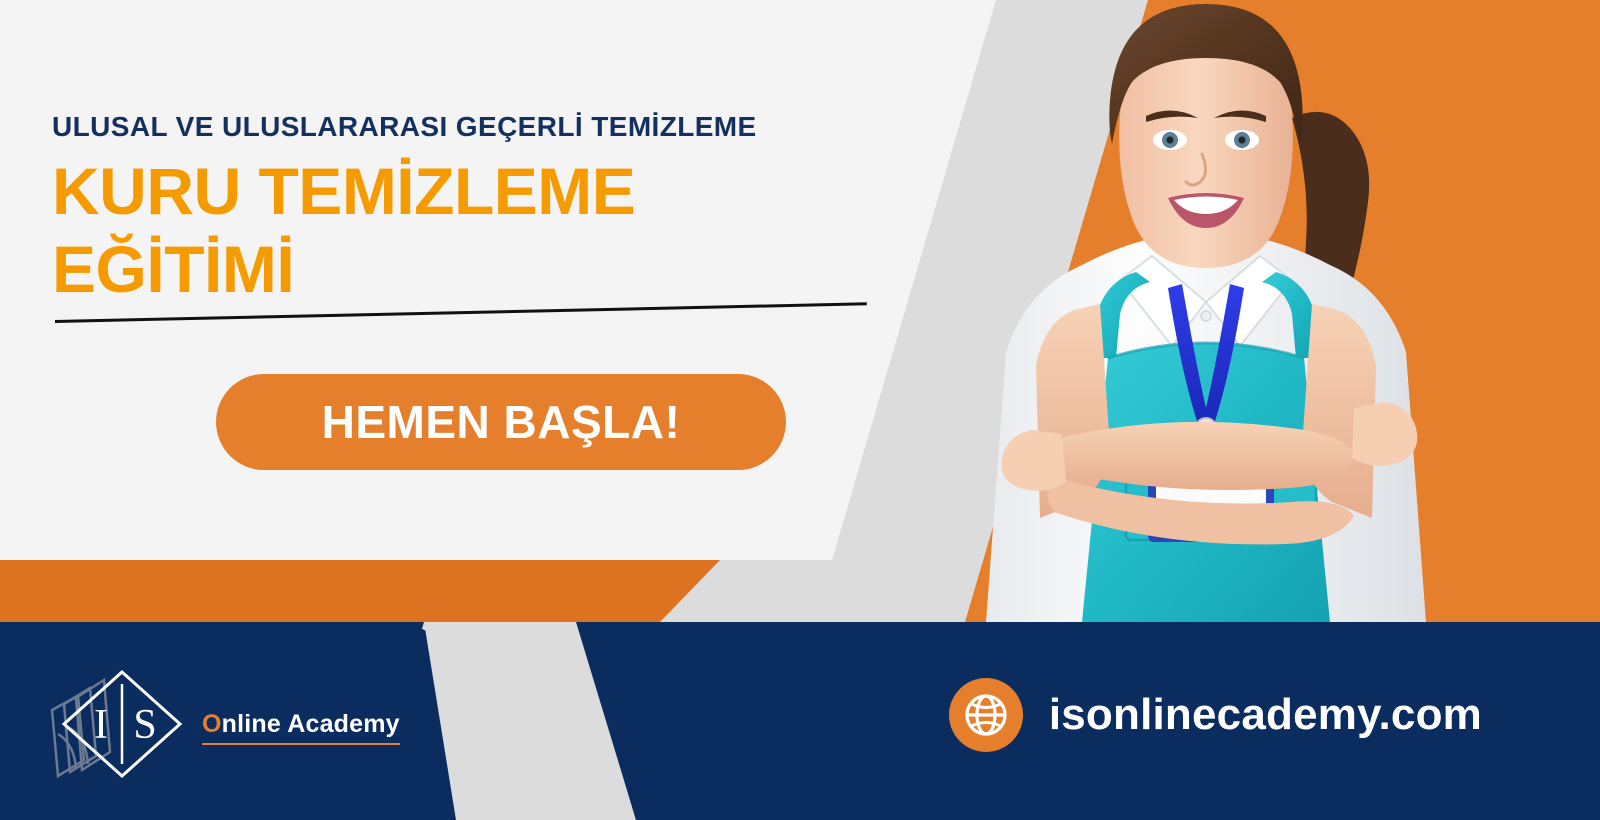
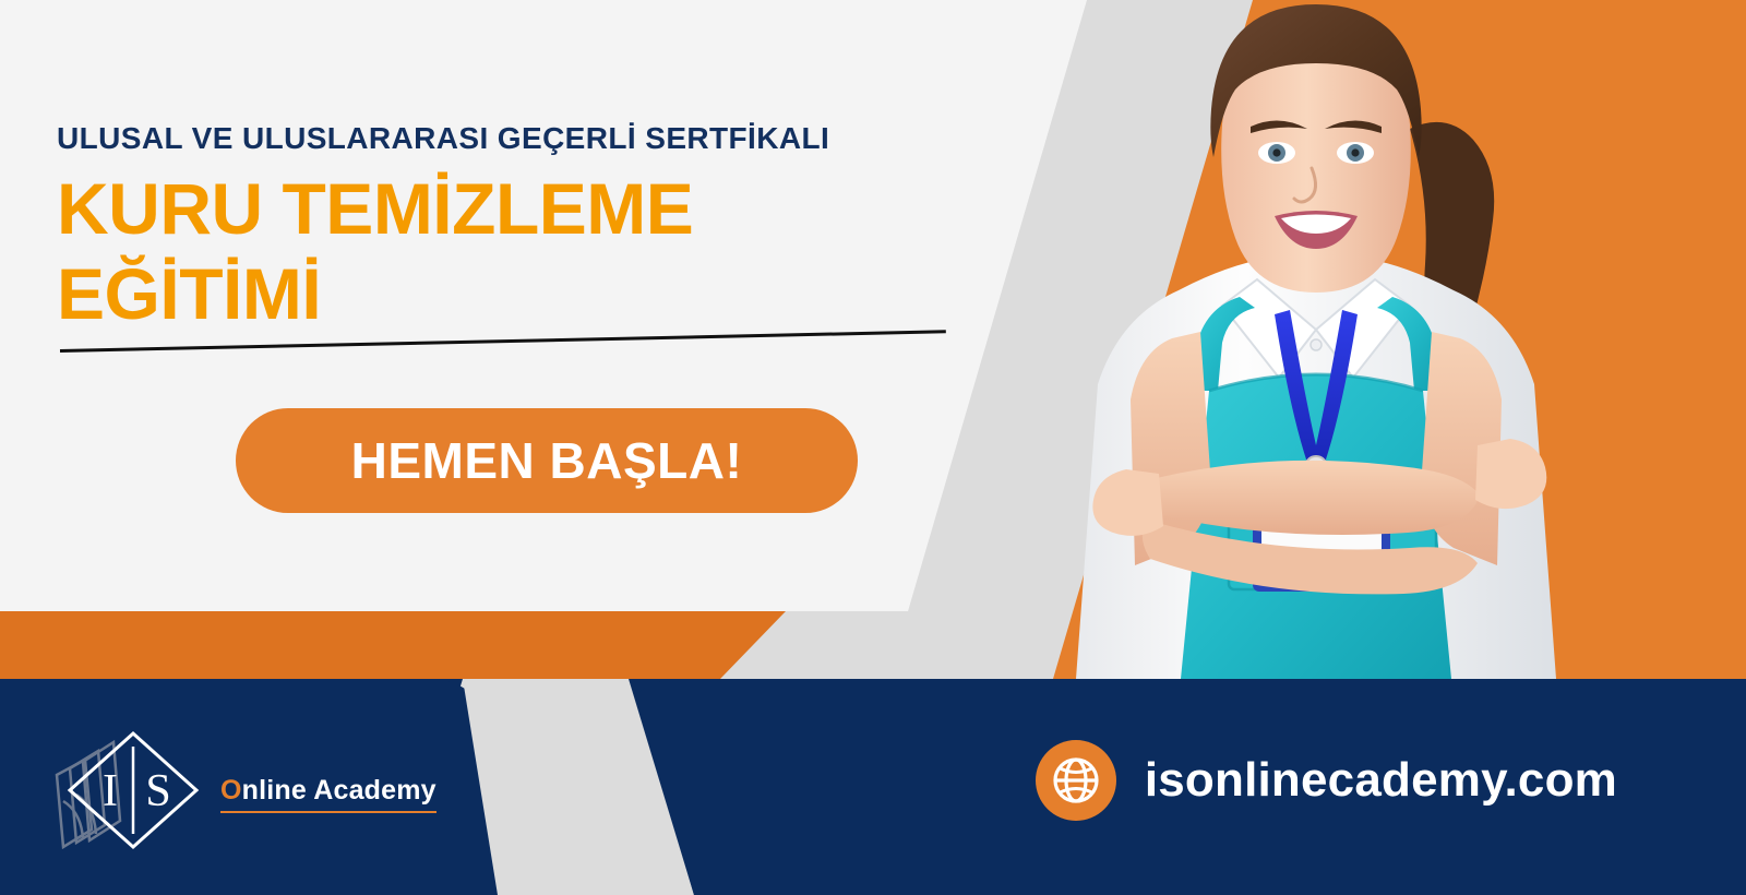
- ULUSAL VE ULUSLARARASI GEÇERLİ TEMİZLEME
+ ULUSAL VE ULUSLARARASI GEÇERLİ SERTFİKALI
  KURU TEMİZLEME
  EĞİTİMİ
  HEMEN BAŞLA!
  I
  S
  Online Academy
  isonlinecademy.com
